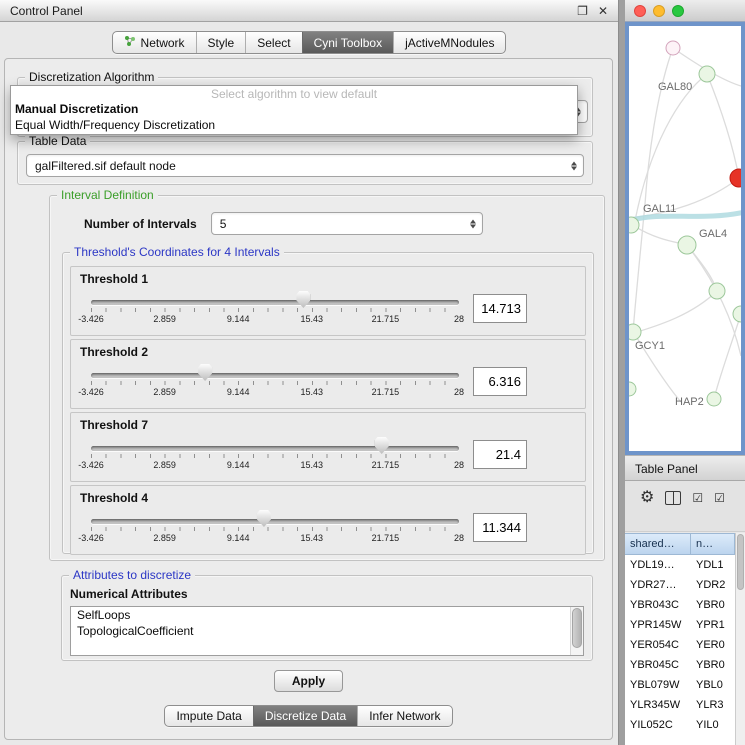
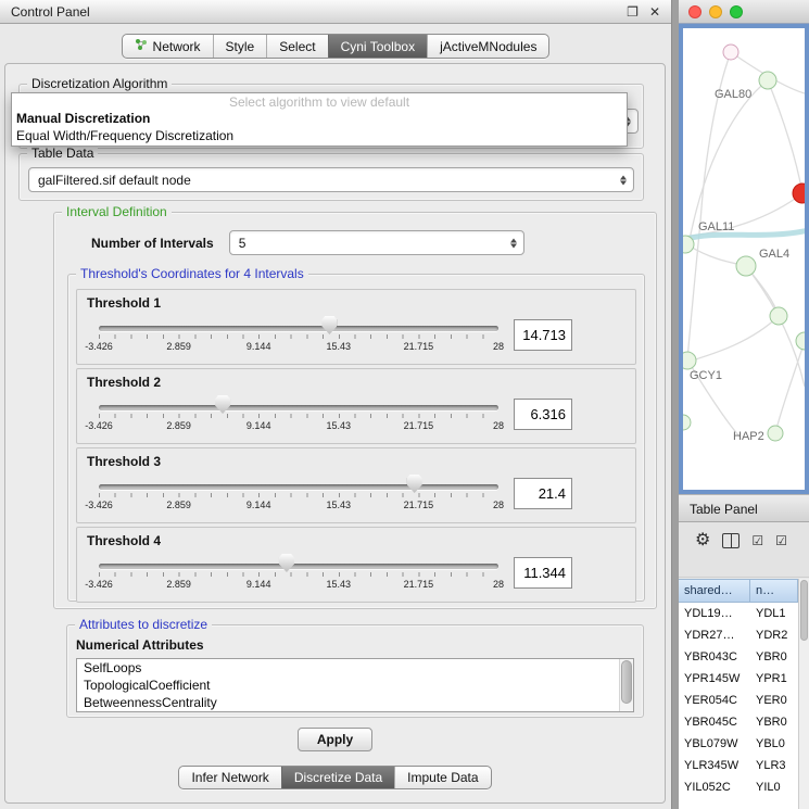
  Control Panel
  ❐
  ✕
  Network
  Style
  Select
  Cyni Toolbox
  jActiveMNodules
  Discretization Algorithm
  Select algorithm to view default
  Manual Discretization
  Equal Width/Frequency Discretization
  Table Data
  galFiltered.sif default node
  Interval Definition
  Number of Intervals
  5
  Threshold's Coordinates for 4 Intervals
  Threshold 1
  -3.426
  2.859
  9.144
  15.43
  21.715
  28
  14.713
  Threshold 2
  -3.426
  2.859
  9.144
  15.43
  21.715
  28
  6.316
- Threshold 7
+ Threshold 3
  -3.426
  2.859
  9.144
  15.43
  21.715
  28
  21.4
  Threshold 4
  -3.426
  2.859
  9.144
  15.43
  21.715
  28
  11.344
  Attributes to discretize
  Numerical Attributes
  SelfLoops
  TopologicalCoefficient
+ BetweennessCentrality
  Apply
- Impute Data
+ Infer Network
  Discretize Data
- Infer Network
+ Impute Data
  GAL80
  GAL11
  GAL4
  GCY1
  HAP2
  Table Panel
  ⚙
  ☑
  ☑
  shared…
  n…
  YDL19…
  YDL1
  YDR27…
  YDR2
  YBR043C
  YBR0
  YPR145W
  YPR1
  YER054C
  YER0
  YBR045C
  YBR0
  YBL079W
  YBL0
  YLR345W
  YLR3
  YIL052C
  YIL0
